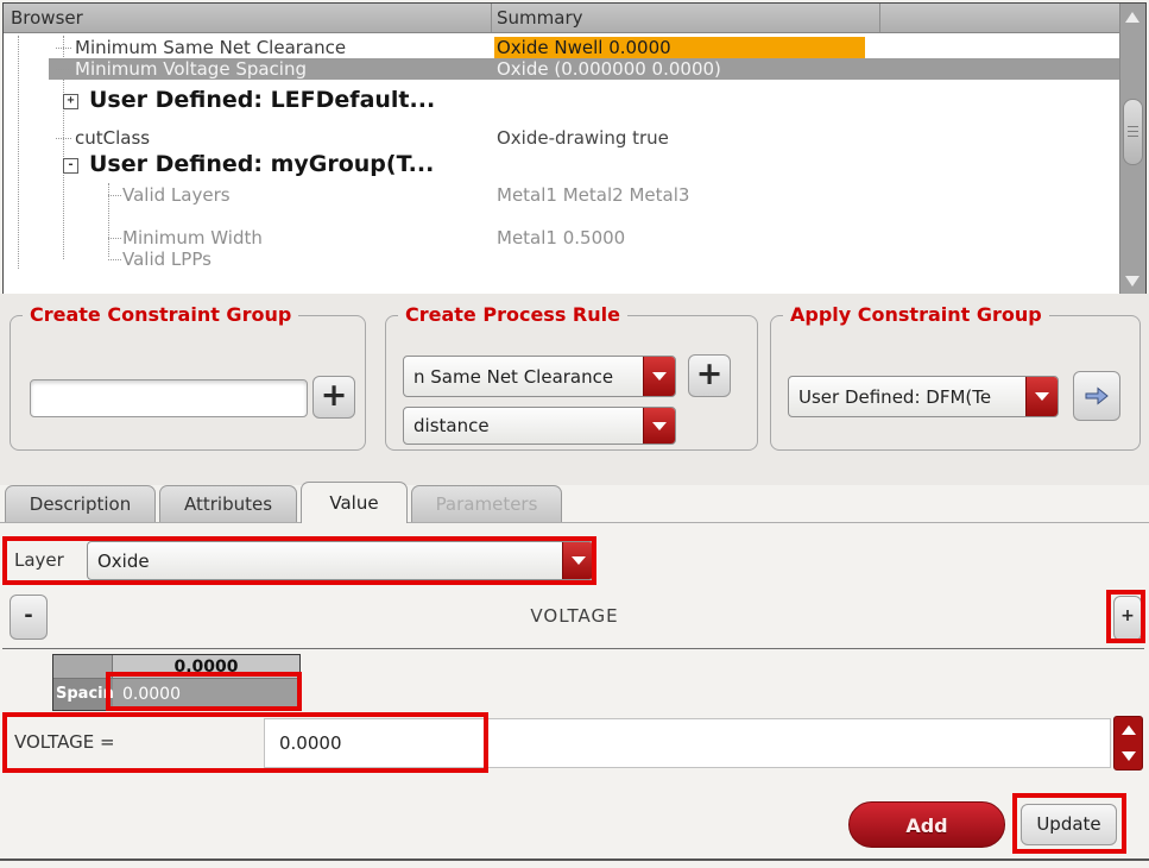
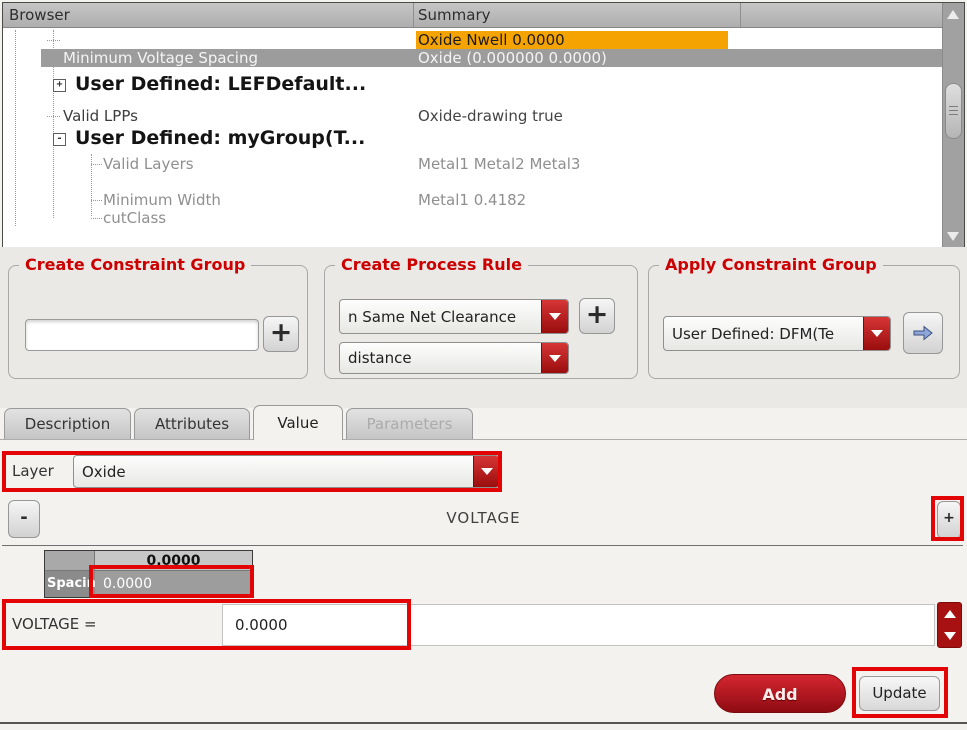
  Browser
  Summary
- Minimum Same Net Clearance
  Oxide Nwell 0.0000
  Minimum Voltage Spacing
  Oxide (0.000000 0.0000)
  +
  User Defined: LEFDefault...
- cutClass
+ Valid LPPs
  Oxide-drawing true
  -
  User Defined: myGroup(T...
  Valid Layers
  Metal1 Metal2 Metal3
  Minimum Width
- Metal1 0.5000
+ Metal1 0.4182
- Valid LPPs
+ cutClass
  Create Constraint Group
  +
  Create Process Rule
  n Same Net Clearance
  +
  distance
  Apply Constraint Group
  User Defined: DFM(Te
  Description
  Attributes
  Value
  Parameters
  Layer
  Oxide
  -
  VOLTAGE
  +
  0.0000
  Spacin
  0.0000
  VOLTAGE =
  0.0000
  Add
  Update
